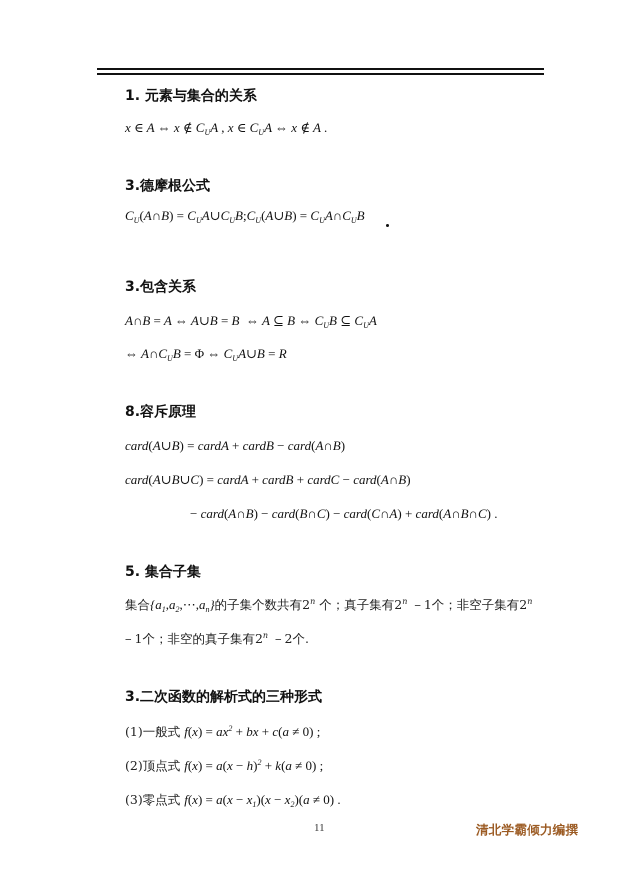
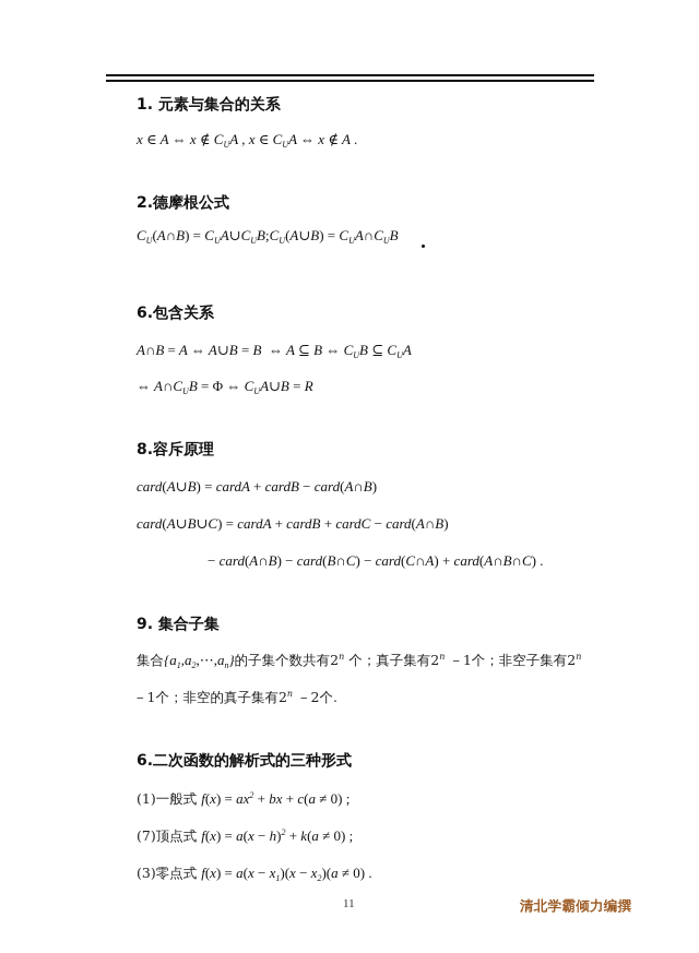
  1. 元素与集合的关系
  x ∈ A ⇔ x ∉ CUA , x ∈ CUA ⇔ x ∉ A .
- 3.德摩根公式
+ 2.德摩根公式
  CU(A∩B) = CUA∪CUB;CU(A∪B) = CUA∩CUB
- 3.包含关系
+ 6.包含关系
  A∩B = A ⇔ A∪B = B ⇔ A ⊆ B ⇔ CUB ⊆ CUA
  ⇔ A∩CUB = Φ ⇔ CUA∪B = R
  8.容斥原理
  card(A∪B) = cardA + cardB − card(A∩B)
  card(A∪B∪C) = cardA + cardB + cardC − card(A∩B)
  − card(A∩B) − card(B∩C) − card(C∩A) + card(A∩B∩C) .
- 5. 集合子集
+ 9. 集合子集
  集合{a1,a2,⋯,an}的子集个数共有2n 个；真子集有2n －1个；非空子集有2n
  －1个；非空的真子集有2n －2个.
- 3.二次函数的解析式的三种形式
+ 6.二次函数的解析式的三种形式
  (1)一般式 f(x) = ax2 + bx + c(a ≠ 0) ;
- (2)顶点式 f(x) = a(x − h)2 + k(a ≠ 0) ;
+ (7)顶点式 f(x) = a(x − h)2 + k(a ≠ 0) ;
  (3)零点式 f(x) = a(x − x1)(x − x2)(a ≠ 0) .
  11
  清北学霸倾力编撰
